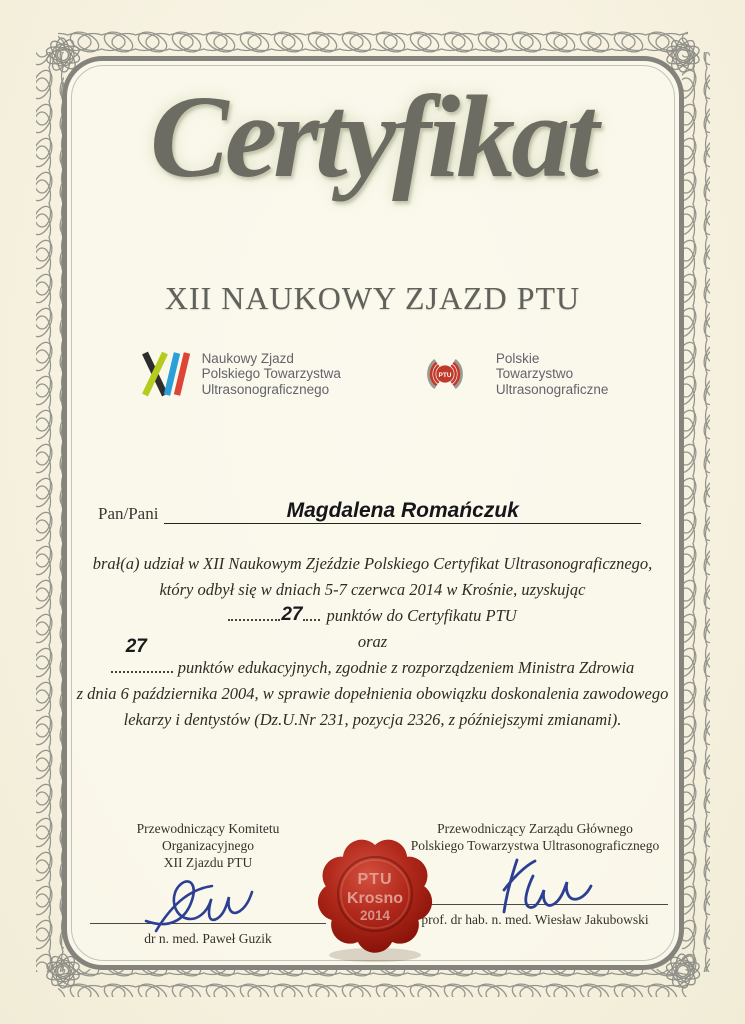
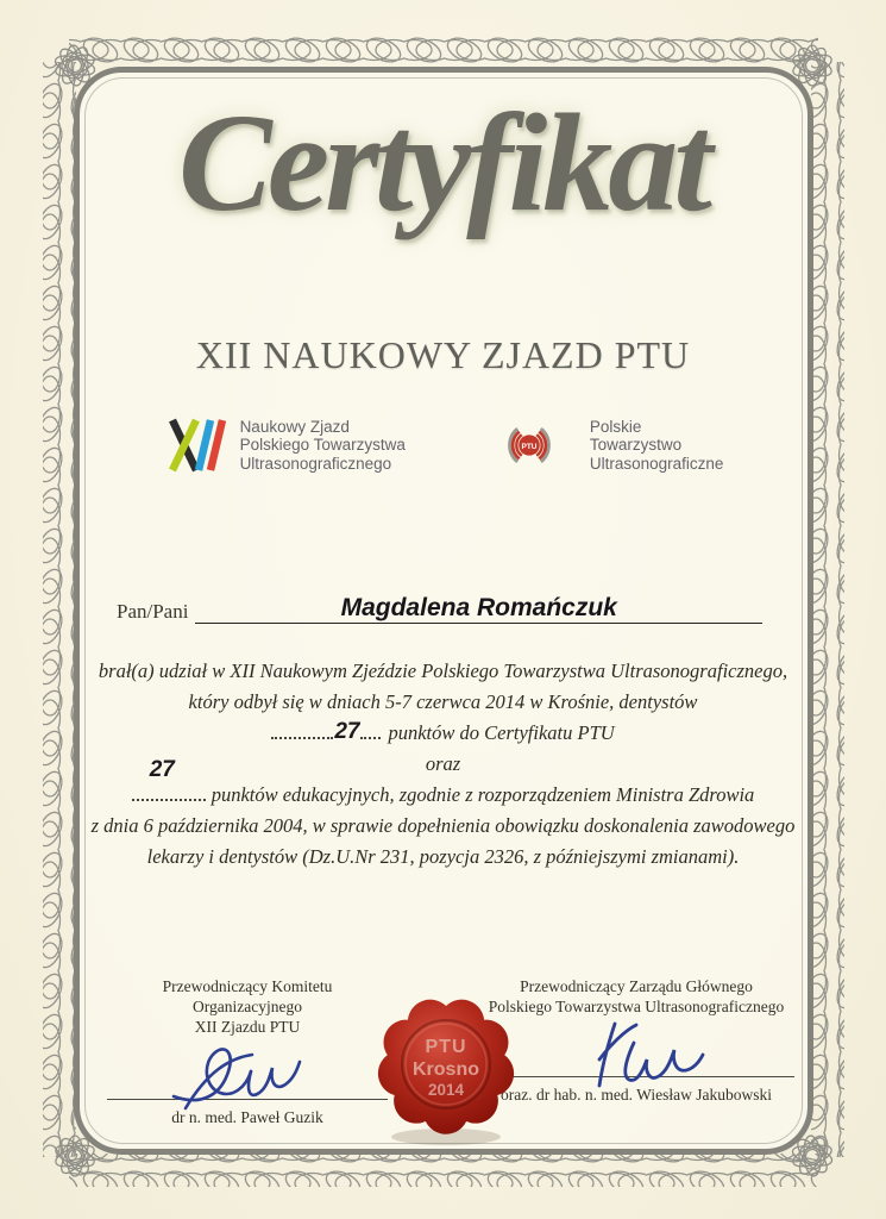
  Certyfikat
  XII NAUKOWY ZJAZD PTU
  Naukowy Zjazd
  Polskiego Towarzystwa
  Ultrasonograficznego
  Polskie
  Towarzystwo
  Ultrasonograficzne
  Pan/Pani
  Magdalena Romańczuk
- brał(a) udział w XII Naukowym Zjeździe Polskiego Certyfikat Ultrasonograficznego,
+ brał(a) udział w XII Naukowym Zjeździe Polskiego Towarzystwa Ultrasonograficznego,
- który odbył się w dniach 5-7 czerwca 2014 w Krośnie, uzyskując
+ który odbył się w dniach 5-7 czerwca 2014 w Krośnie, dentystów
  27 punktów do Certyfikatu PTU
  oraz
  27
  punktów edukacyjnych, zgodnie z rozporządzeniem Ministra Zdrowia
  z dnia 6 października 2004, w sprawie dopełnienia obowiązku doskonalenia zawodowego
  lekarzy i dentystów (Dz.U.Nr 231, pozycja 2326, z późniejszymi zmianami).
  Przewodniczący Komitetu Organizacyjnego
  XII Zjazdu PTU
  dr n. med. Paweł Guzik
  Przewodniczący Zarządu Głównego
  Polskiego Towarzystwa Ultrasonograficznego
- prof. dr hab. n. med. Wiesław Jakubowski
+ oraz. dr hab. n. med. Wiesław Jakubowski
  PTU
  Krosno
  2014
